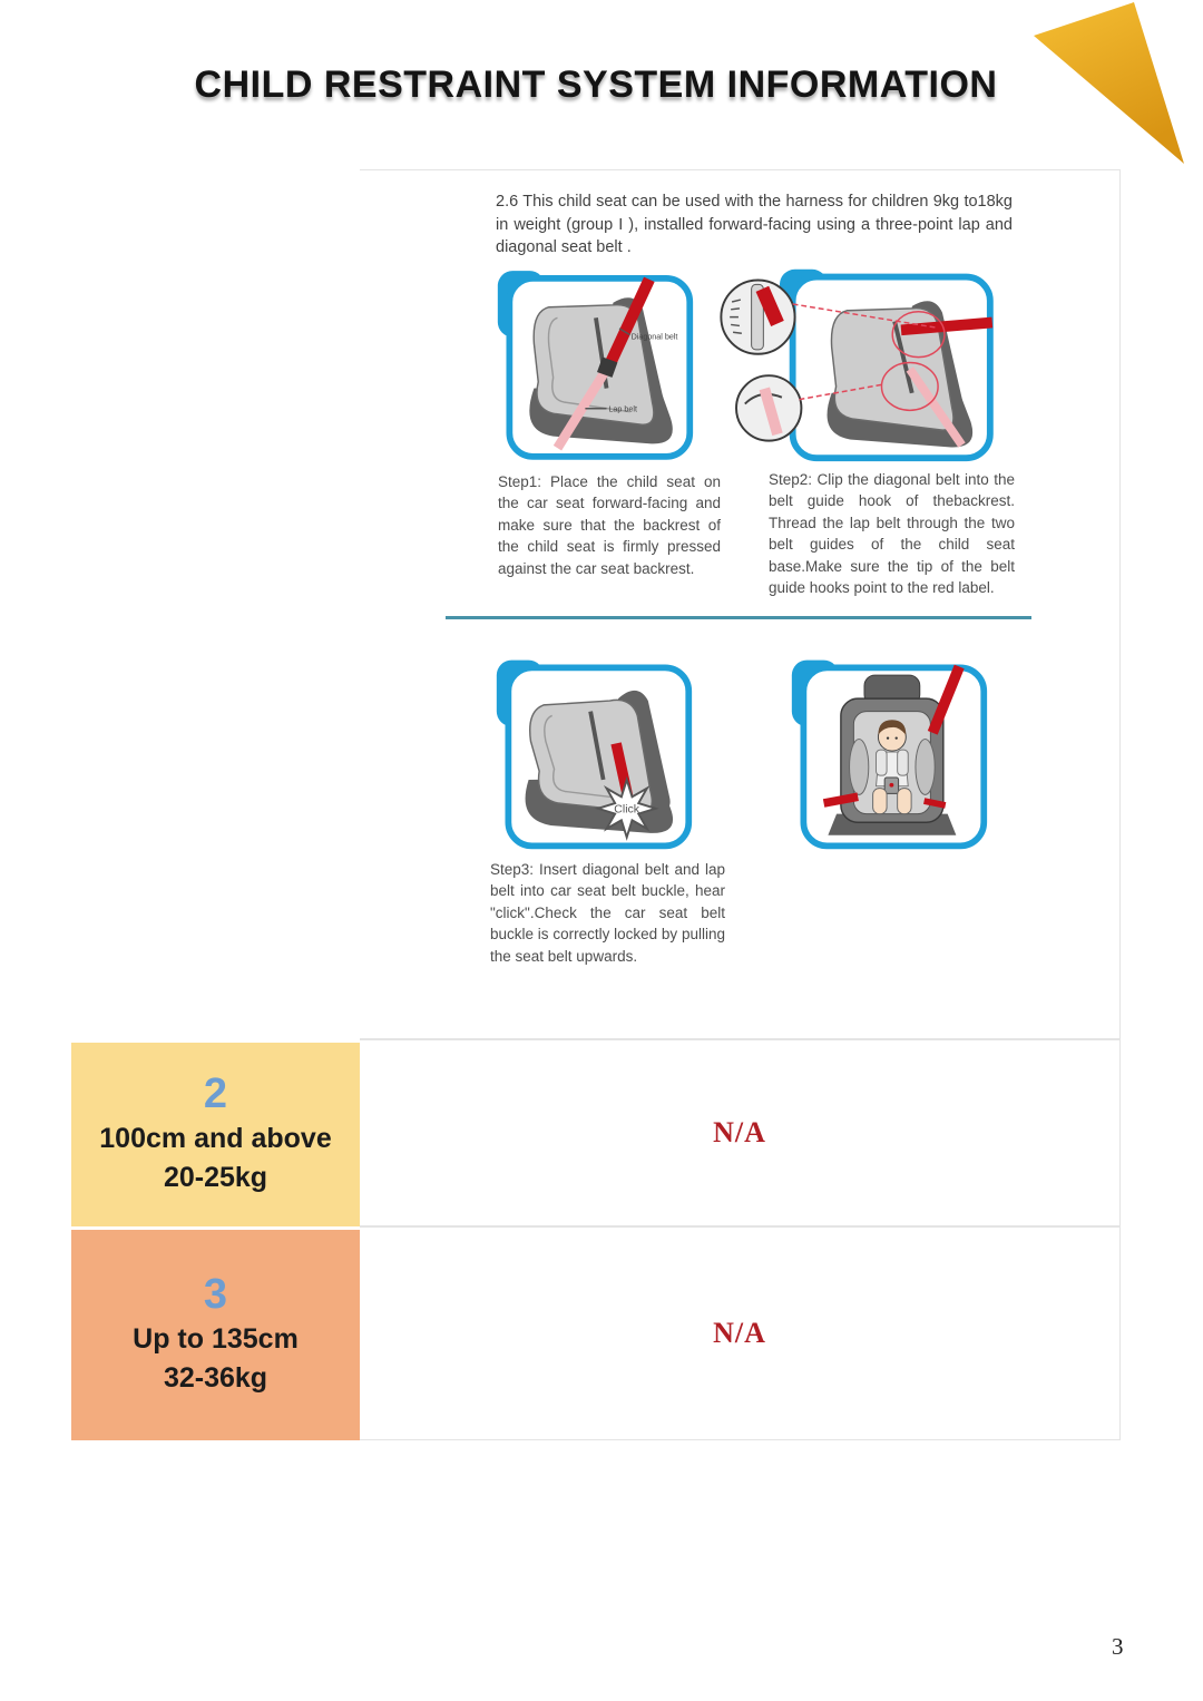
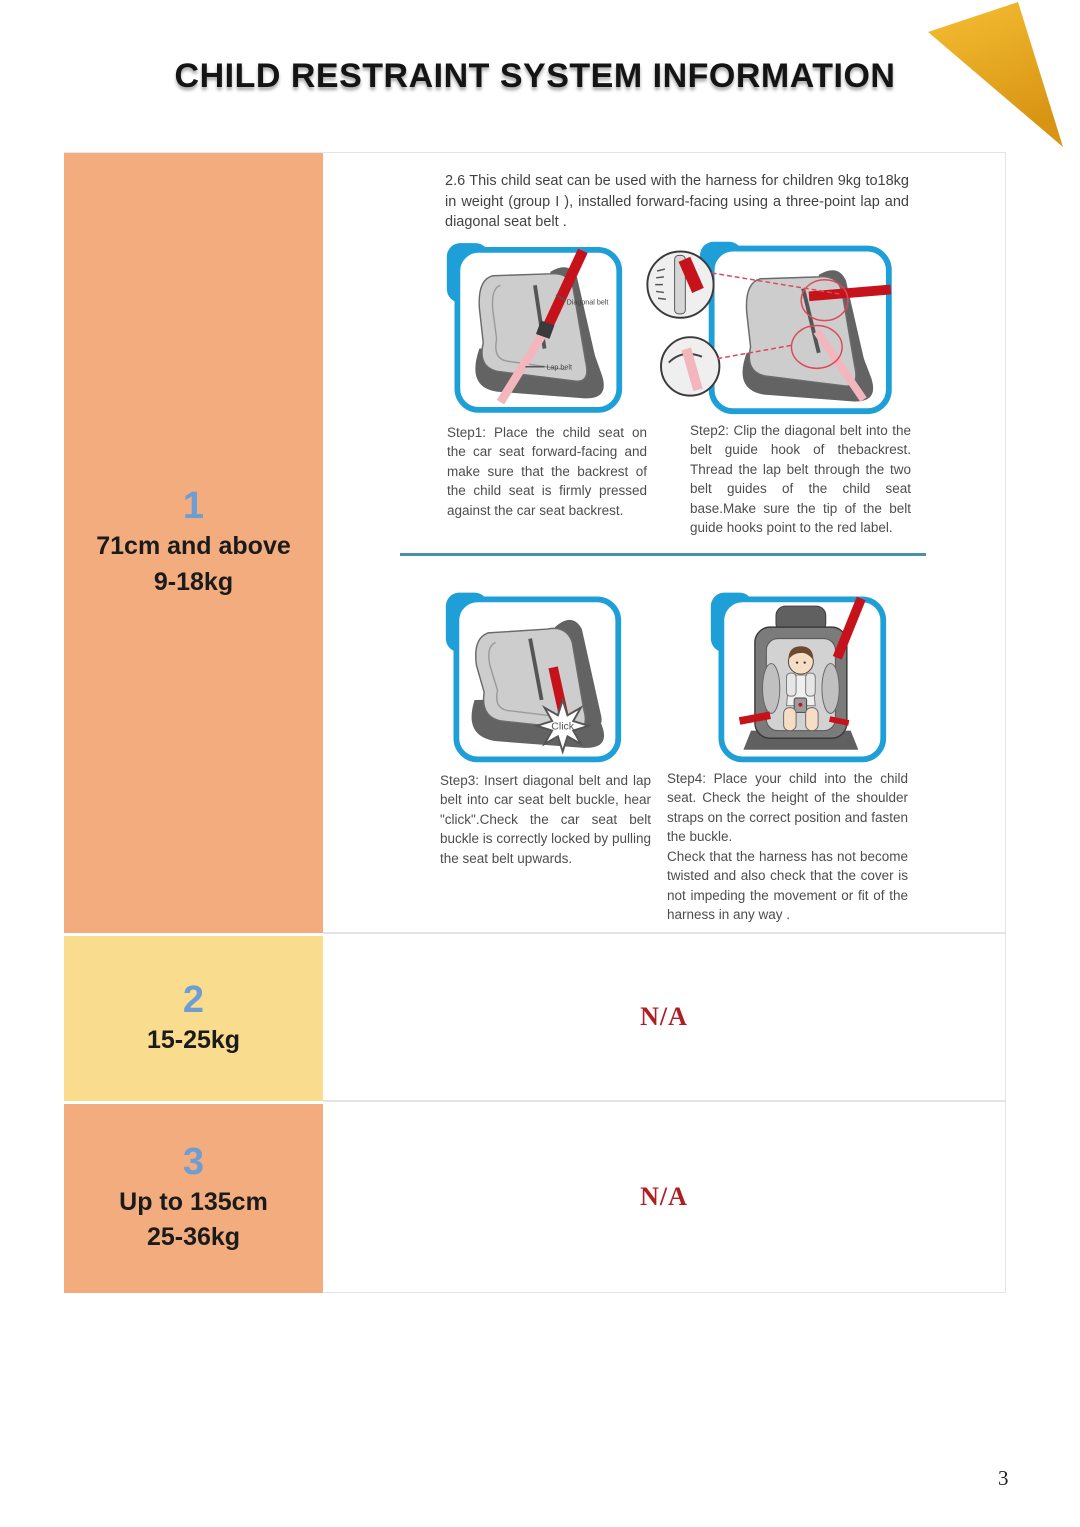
  CHILD RESTRAINT SYSTEM INFORMATION
+ 1
+ 71cm and above
+ 9-18kg
  2.6 This child seat can be used with the harness for children 9kg to18kg in weight (group I ), installed forward-facing using a three-point lap and diagonal seat belt .
  Diagonal belt
  Lap belt
  Step1: Place the child seat on the car seat forward-facing and make sure that the backrest of the child seat is firmly pressed against the car seat backrest.
  Step2: Clip the diagonal belt into the belt guide hook of thebackrest. Thread the lap belt through the two belt guides of the child seat base.Make sure the tip of the belt guide hooks point to the red label.
  Click
  Step3: Insert diagonal belt and lap belt into car seat belt buckle, hear "click".Check the car seat belt buckle is correctly locked by pulling the seat belt upwards.
+ Step4: Place your child into the child seat. Check the height of the shoulder straps on the correct position and fasten the buckle.
+ Check that the harness has not become twisted and also check that the cover is not impeding the movement or fit of the harness in any way .
  2
- 100cm and above
- 20-25kg
+ 15-25kg
  N/A
  3
  Up to 135cm
- 32-36kg
+ 25-36kg
  N/A
  3
